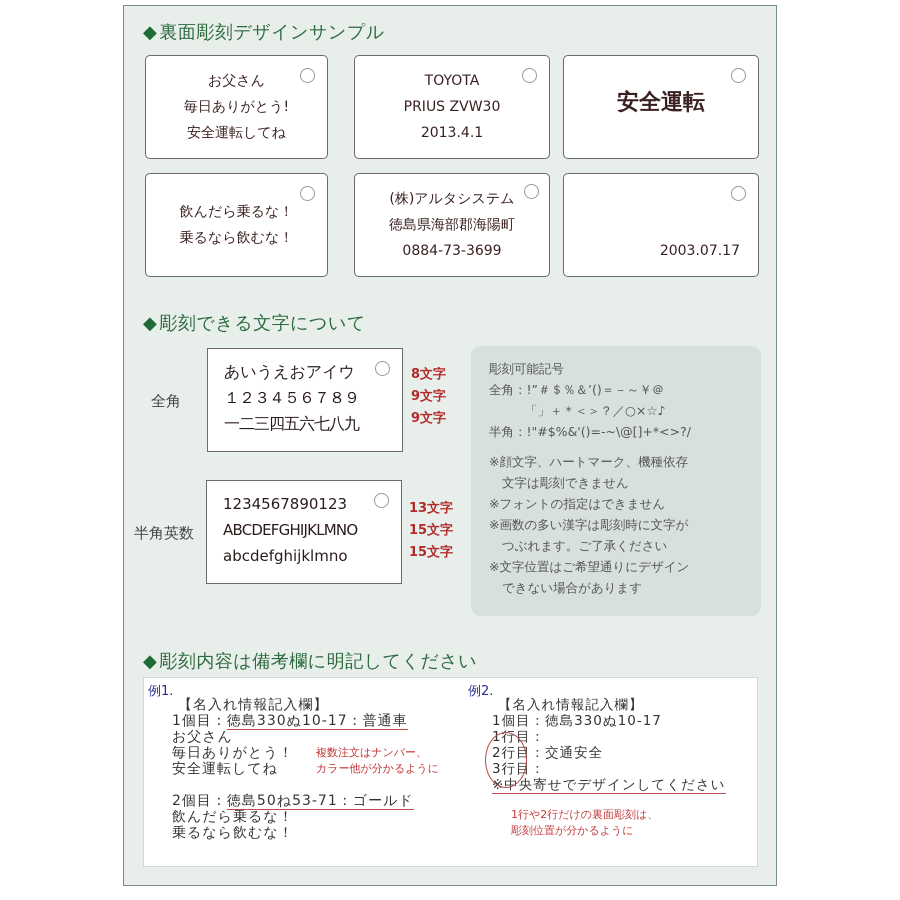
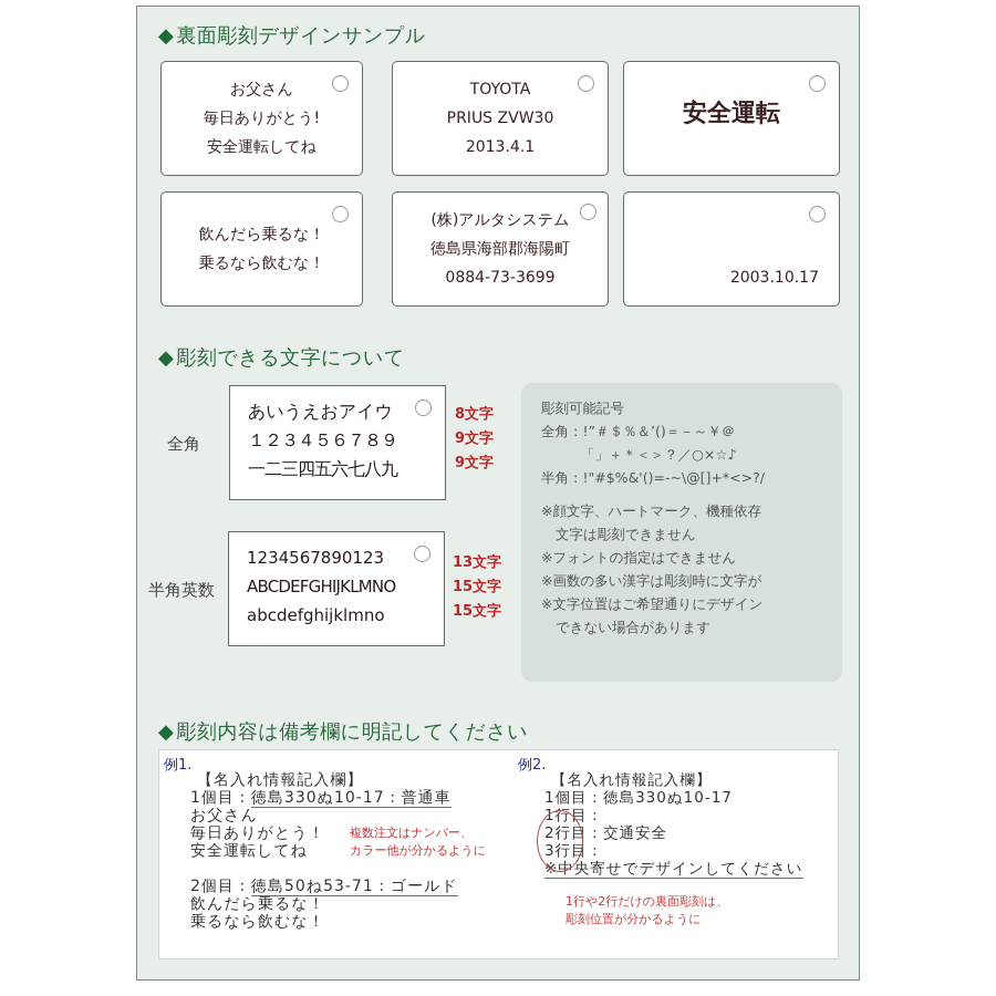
  ◆裏面彫刻デザインサンプル
  お父さん
  毎日ありがとう!
  安全運転してね
  TOYOTA
  PRIUS ZVW30
  2013.4.1
  安全運転
  飲んだら乗るな！
  乗るなら飲むな！
  (株)アルタシステム
  徳島県海部郡海陽町
  0884-73-3699
- 2003.07.17
+ 2003.10.17
  ◆彫刻できる文字について
  全角
  あいうえおアイウ
  １２３４５６７８９
  一二三四五六七八九
  8文字
  9文字
  9文字
  半角英数
  1234567890123
  ABCDEFGHIJKLMNO
  abcdefghijklmno
  13文字
  15文字
  15文字
  彫刻可能記号
  全角：!”＃＄％＆’()＝－～￥＠
  「」＋＊＜＞？／○×☆♪
  半角：!"#$%&'()=-~\@[]+*<>?/
  ※顔文字、ハートマーク、機種依存
  文字は彫刻できません
  ※フォントの指定はできません
  ※画数の多い漢字は彫刻時に文字が
- つぶれます。ご了承ください
  ※文字位置はご希望通りにデザイン
  できない場合があります
  ◆彫刻内容は備考欄に明記してください
  例1.
  【名入れ情報記入欄】
  1個目：徳島330ぬ10-17：普通車
  お父さん
  毎日ありがとう！
  安全運転してね
  2個目：徳島50ね53-71：ゴールド
  飲んだら乗るな！
  乗るなら飲むな！
  複数注文はナンバー、
  カラー他が分かるように
  例2.
  【名入れ情報記入欄】
  1個目：徳島330ぬ10-17
  1行目：
  2行目：交通安全
  3行目：
  ※中央寄せでデザインしてください
  1行や2行だけの裏面彫刻は、
  彫刻位置が分かるように
